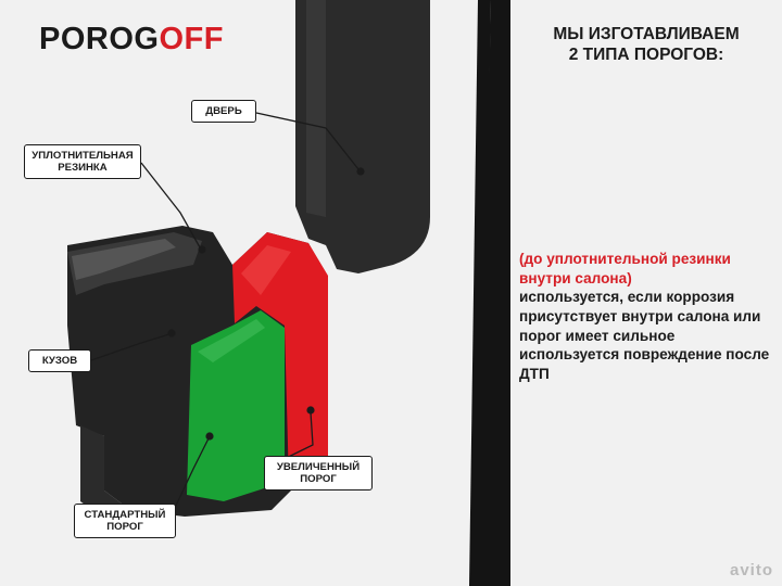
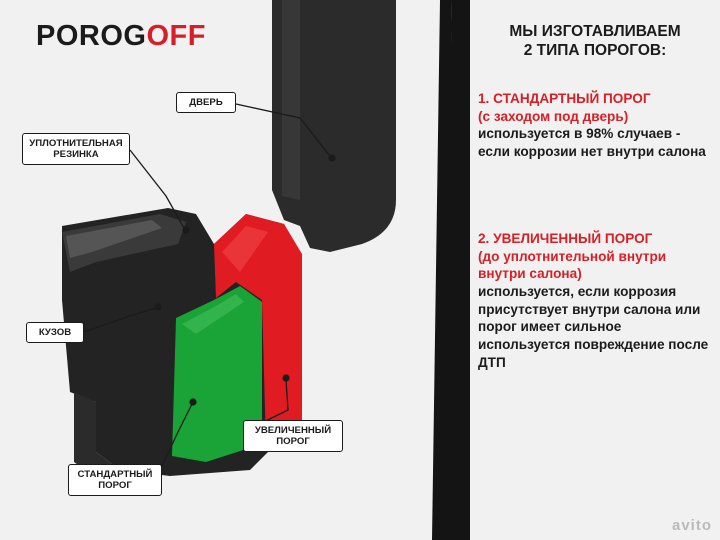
  ДВЕРЬ
  УПЛОТНИТЕЛЬНАЯ РЕЗИНКА
  КУЗОВ
  СТАНДАРТНЫЙ ПОРОГ
  УВЕЛИЧЕННЫЙ ПОРОГ
  POROGOFF
  МЫ ИЗГОТАВЛИВАЕМ
  2 ТИПА ПОРОГОВ:
+ 1. СТАНДАРТНЫЙ ПОРОГ
+ (с заходом под дверь)
+ используется в 98% случаев - если коррозии нет внутри салона
+ 2. УВЕЛИЧЕННЫЙ ПОРОГ
- (до уплотнительной резинки внутри салона)
+ (до уплотнительной внутри внутри салона)
  используется, если коррозия присутствует внутри салона или порог имеет сильное используется повреждение после ДТП
  avito
